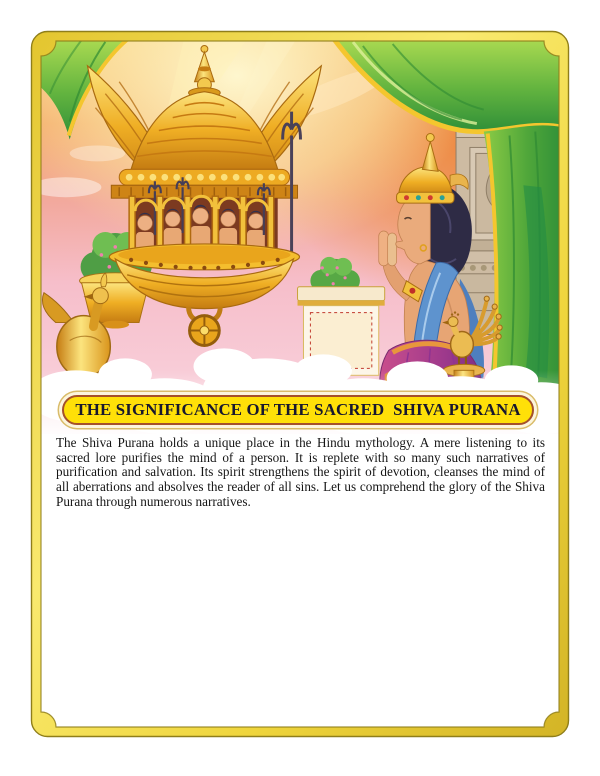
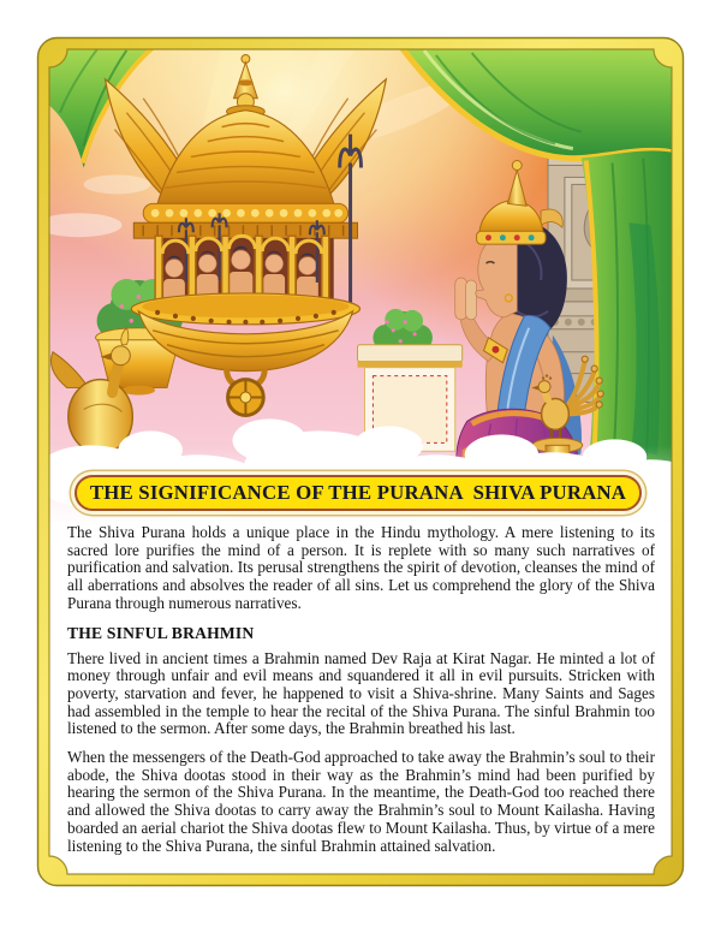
- THE SIGNIFICANCE OF THE SACRED SHIVA PURANA
+ THE SIGNIFICANCE OF THE PURANA SHIVA PURANA
- The Shiva Purana holds a unique place in the Hindu mythology. A mere listening to its sacred lore purifies the mind of a person. It is replete with so many such narratives of purification and salvation. Its spirit strengthens the spirit of devotion, cleanses the mind of all aberrations and absolves the reader of all sins. Let us comprehend the glory of the Shiva Purana through numerous narratives.
+ The Shiva Purana holds a unique place in the Hindu mythology. A mere listening to its sacred lore purifies the mind of a person. It is replete with so many such narratives of purification and salvation. Its perusal strengthens the spirit of devotion, cleanses the mind of all aberrations and absolves the reader of all sins. Let us comprehend the glory of the Shiva Purana through numerous narratives.
+ THE SINFUL BRAHMIN
+ There lived in ancient times a Brahmin named Dev Raja at Kirat Nagar. He minted a lot of money through unfair and evil means and squandered it all in evil pursuits. Stricken with poverty, starvation and fever, he happened to visit a Shiva-shrine. Many Saints and Sages had assembled in the temple to hear the recital of the Shiva Purana. The sinful Brahmin too listened to the sermon. After some days, the Brahmin breathed his last.
+ When the messengers of the Death-God approached to take away the Brahmin’s soul to their abode, the Shiva dootas stood in their way as the Brahmin’s mind had been purified by hearing the sermon of the Shiva Purana. In the meantime, the Death-God too reached there and allowed the Shiva dootas to carry away the Brahmin’s soul to Mount Kailasha. Having boarded an aerial chariot the Shiva dootas flew to Mount Kailasha. Thus, by virtue of a mere listening to the Shiva Purana, the sinful Brahmin attained salvation.
